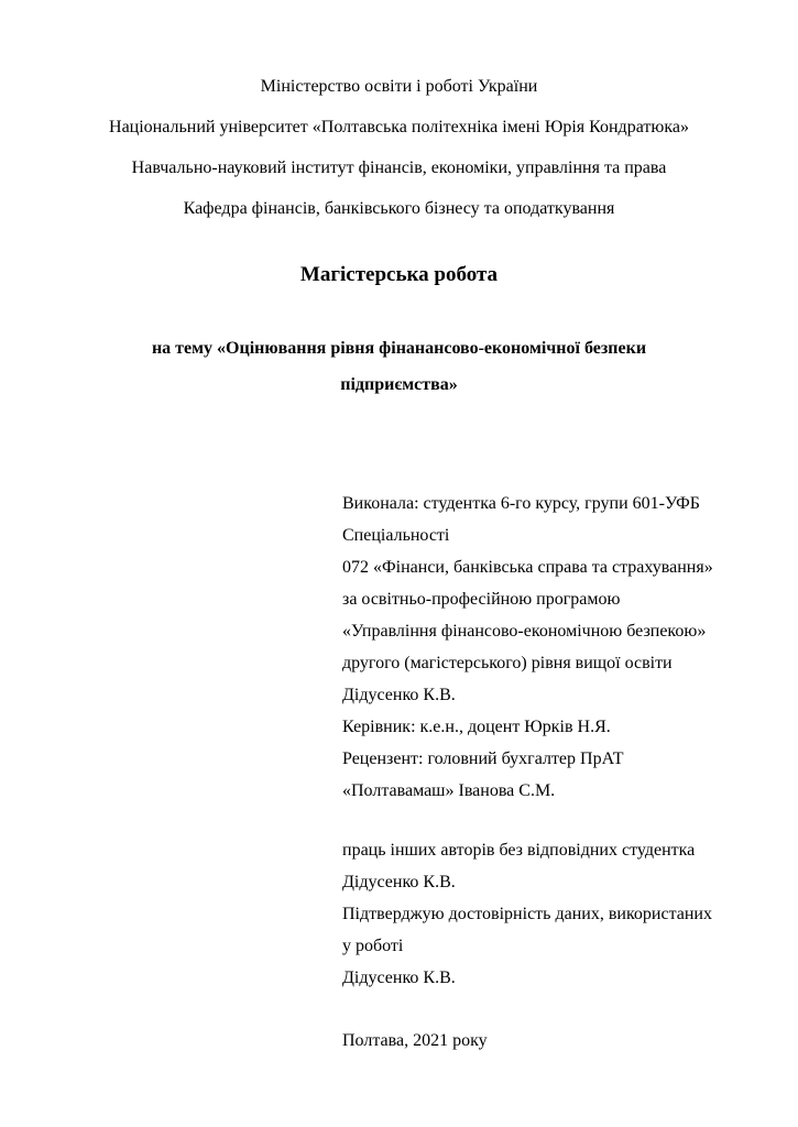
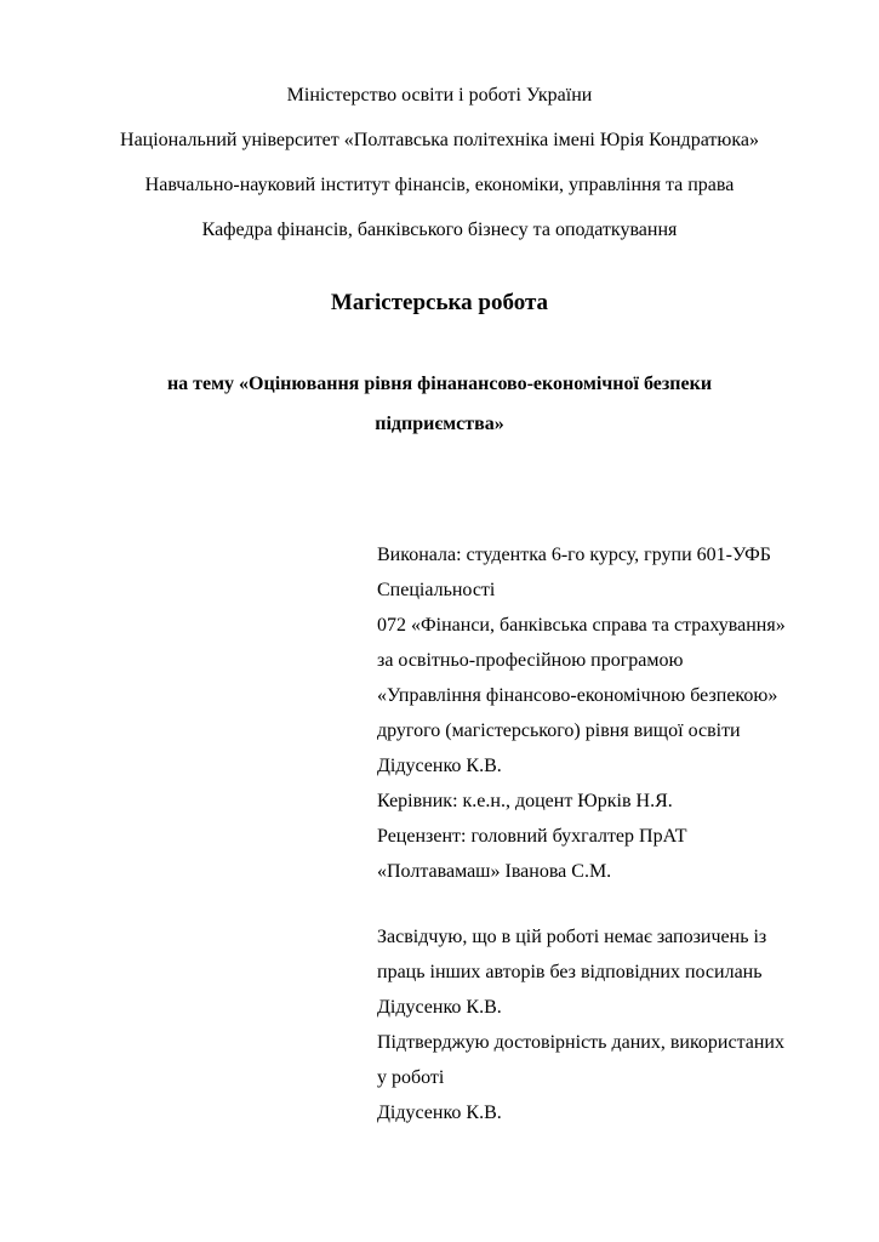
  Міністерство освіти і роботі України
  Національний університет «Полтавська політехніка імені Юрія Кондратюка»
  Навчально-науковий інститут фінансів, економіки, управління та права
  Кафедра фінансів, банківського бізнесу та оподаткування
  Магістерська робота
  на тему «Оцінювання рівня фінанансово-економічної безпеки підприємства»
  Виконала: студентка 6-го курсу, групи 601-УФБ
  Спеціальності
  072 «Фінанси, банківська справа та страхування»
  за освітньо-професійною програмою
  «Управління фінансово-економічною безпекою»
  другого (магістерського) рівня вищої освіти
  Дідусенко К.В.
  Керівник: к.е.н., доцент Юрків Н.Я.
  Рецензент: головний бухгалтер ПрАТ
  «Полтавамаш» Іванова С.М.
+ Засвідчую, що в цій роботі немає запозичень із
- праць інших авторів без відповідних студентка
+ праць інших авторів без відповідних посилань
  Дідусенко К.В.
  Підтверджую достовірність даних, використаних
  у роботі
  Дідусенко К.В.
- Полтава, 2021 року
